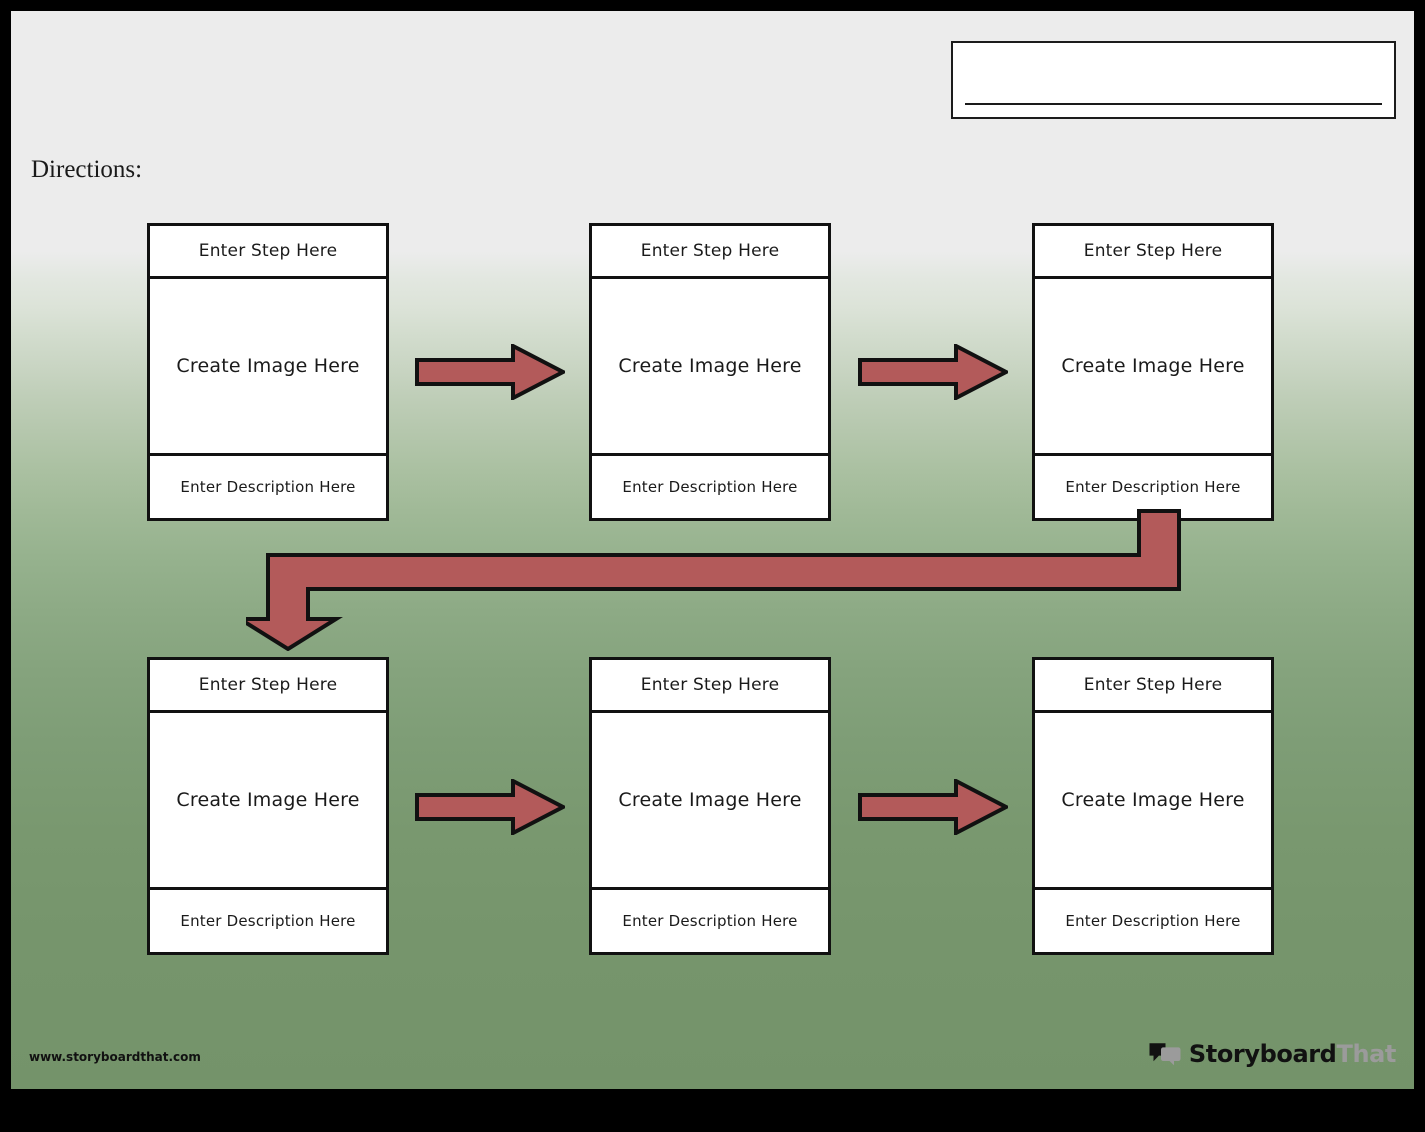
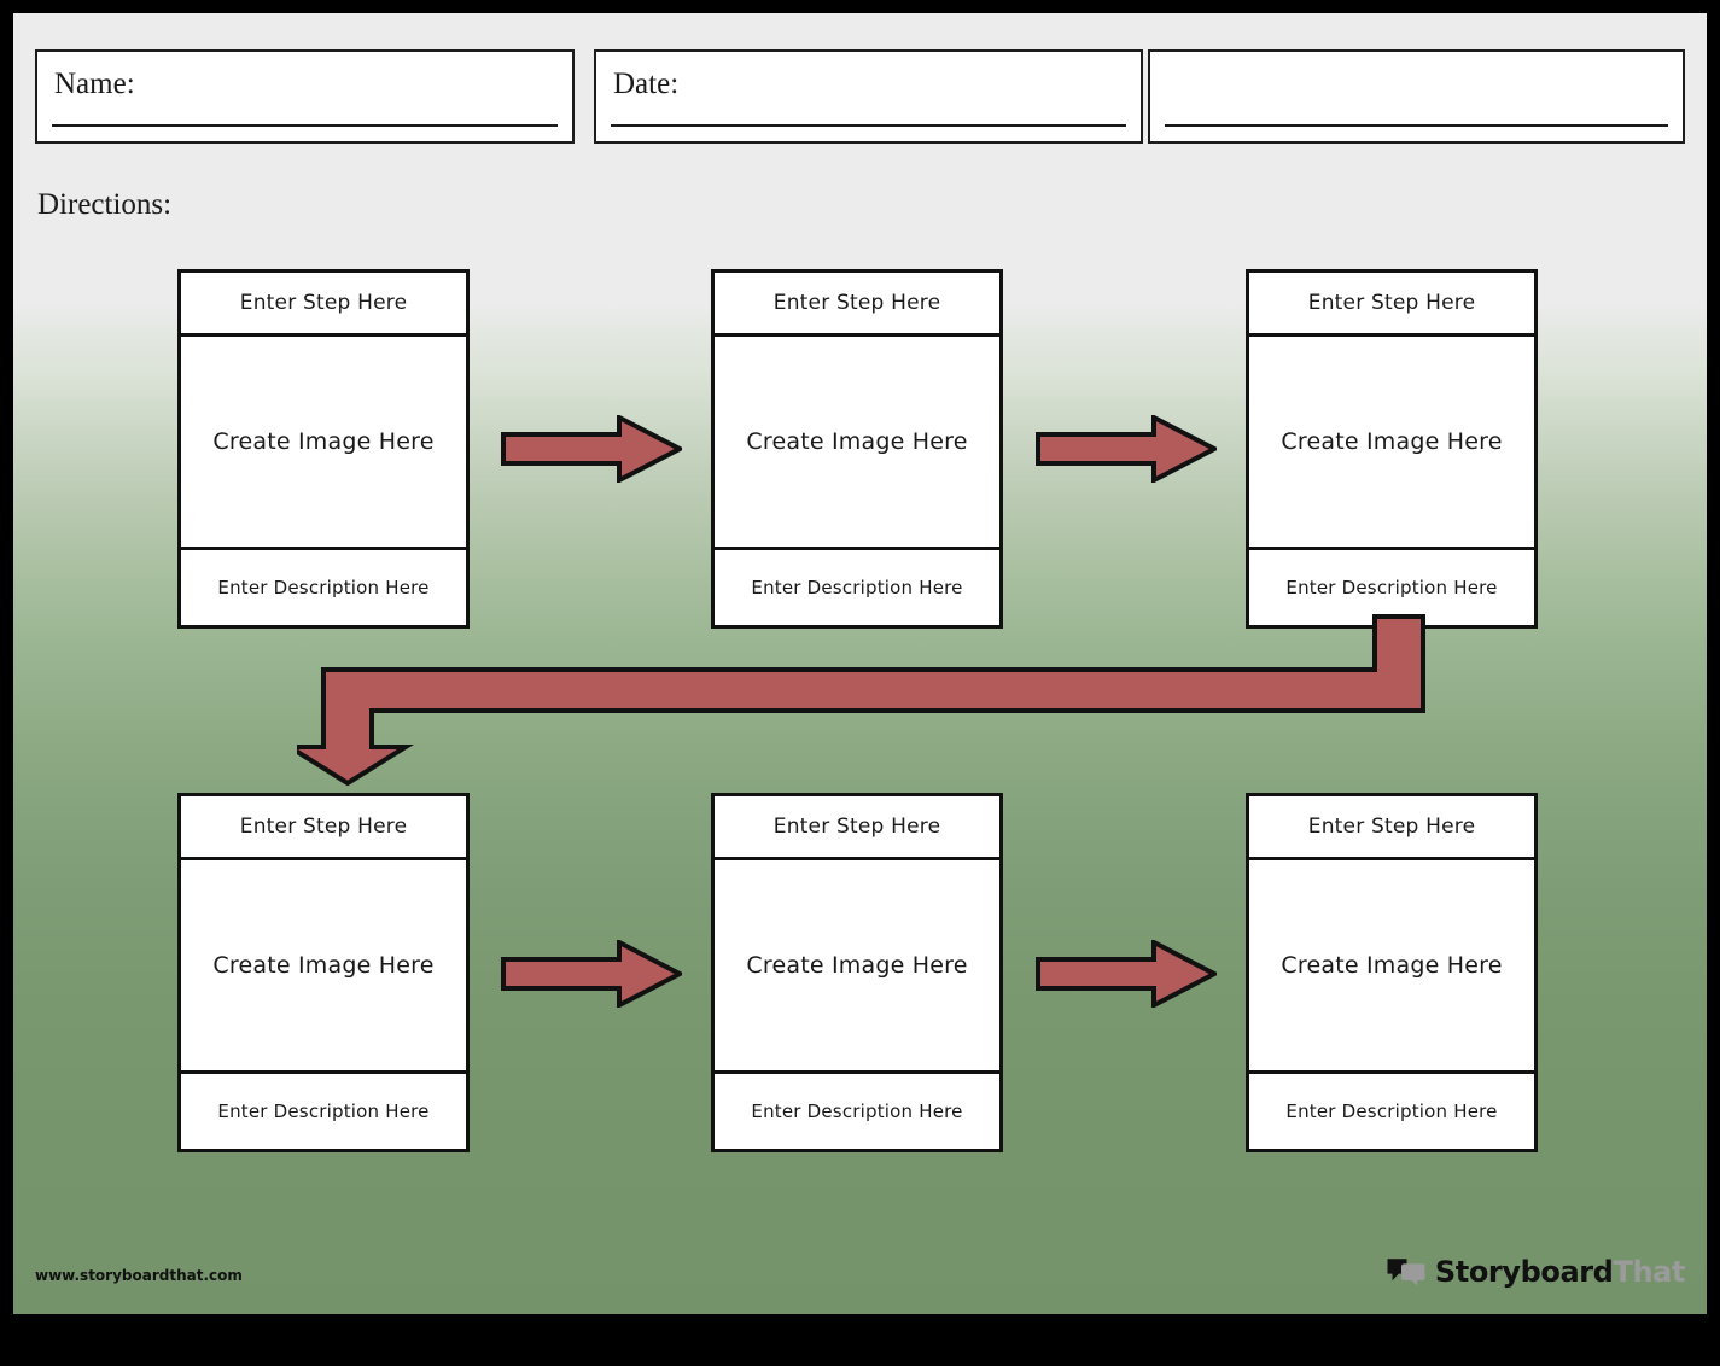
+ Name:
+ Date:
  Directions:
  Enter Step Here
  Create Image Here
  Enter Description Here
  Enter Step Here
  Create Image Here
  Enter Description Here
  Enter Step Here
  Create Image Here
  Enter Description Here
  Enter Step Here
  Create Image Here
  Enter Description Here
  Enter Step Here
  Create Image Here
  Enter Description Here
  Enter Step Here
  Create Image Here
  Enter Description Here
  www.storyboardthat.com
  StoryboardThat
